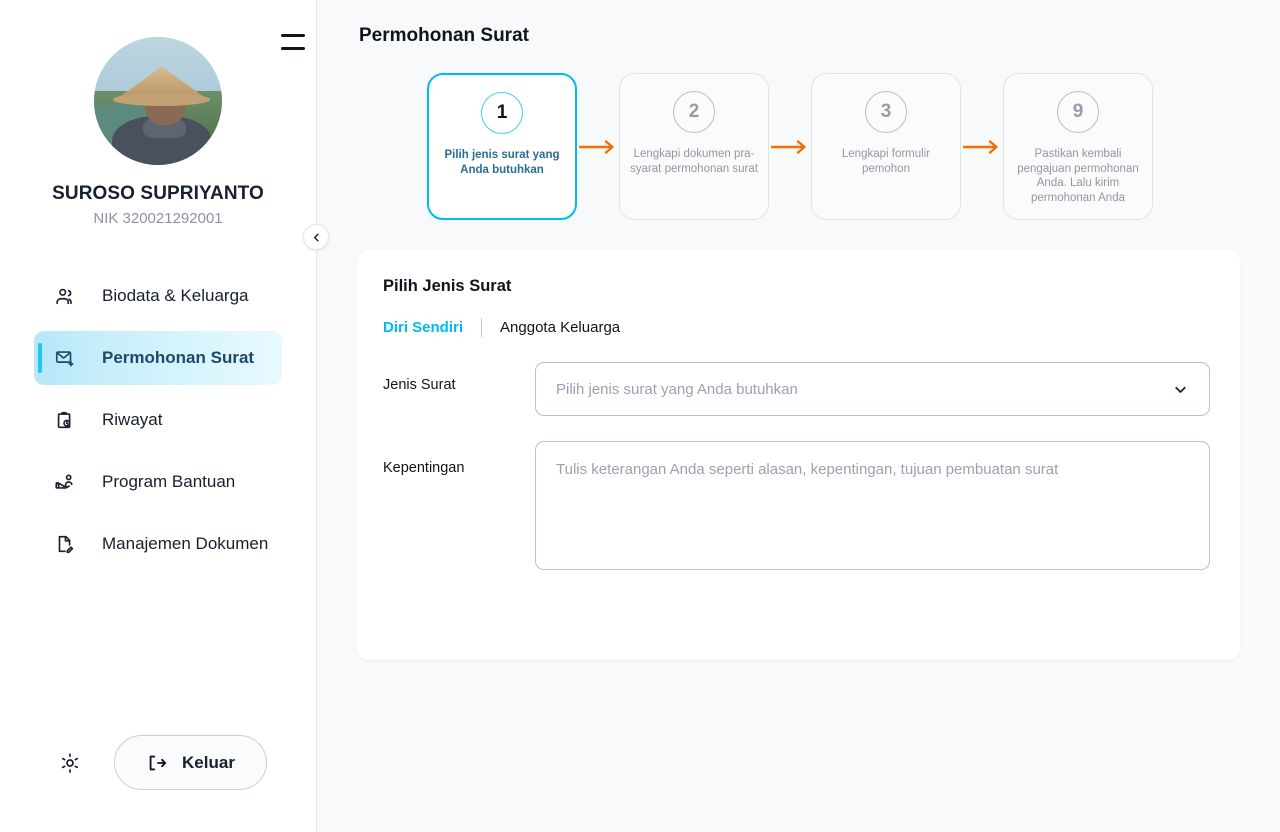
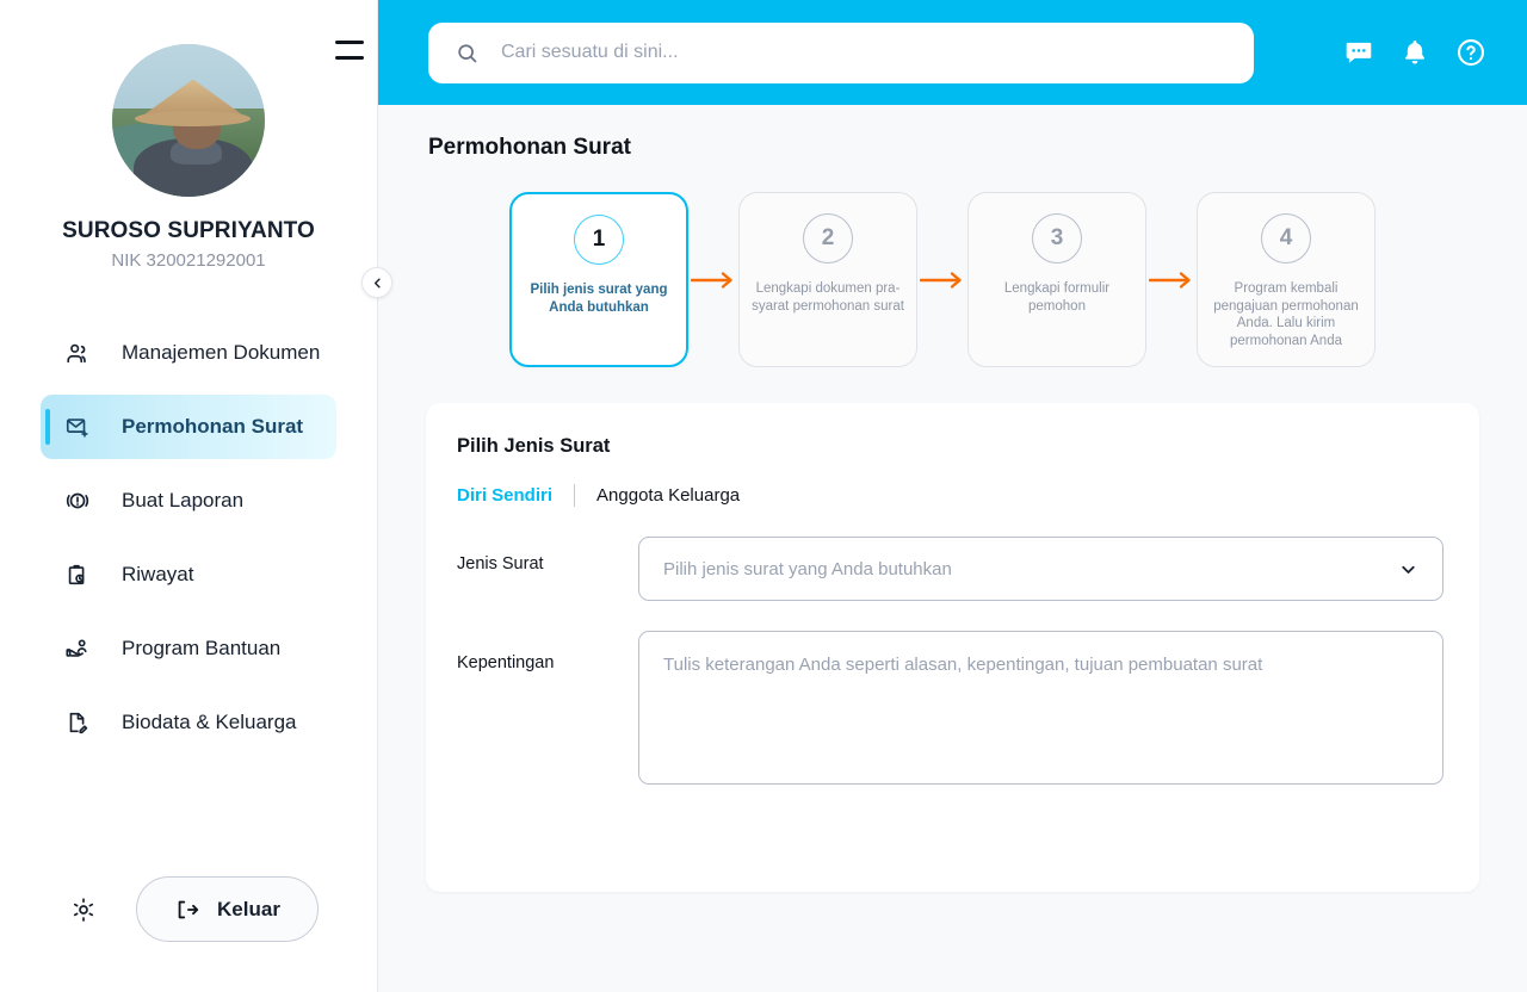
  SUROSO SUPRIYANTO
  NIK 320021292001
- Biodata & Keluarga
+ Manajemen Dokumen
  Permohonan Surat
+ Buat Laporan
  Riwayat
  Program Bantuan
- Manajemen Dokumen
+ Biodata & Keluarga
  Keluar
+ Cari sesuatu di sini...
  Permohonan Surat
  1
  Pilih jenis surat yang Anda butuhkan
  2
  Lengkapi dokumen pra-syarat permohonan surat
  3
  Lengkapi formulir pemohon
- 9
+ 4
- Pastikan kembali pengajuan permohonan Anda. Lalu kirim permohonan Anda
+ Program kembali pengajuan permohonan Anda. Lalu kirim permohonan Anda
  Pilih Jenis Surat
  Diri Sendiri
  Anggota Keluarga
  Jenis Surat
  Pilih jenis surat yang Anda butuhkan
  Kepentingan
  Tulis keterangan Anda seperti alasan, kepentingan, tujuan pembuatan surat
